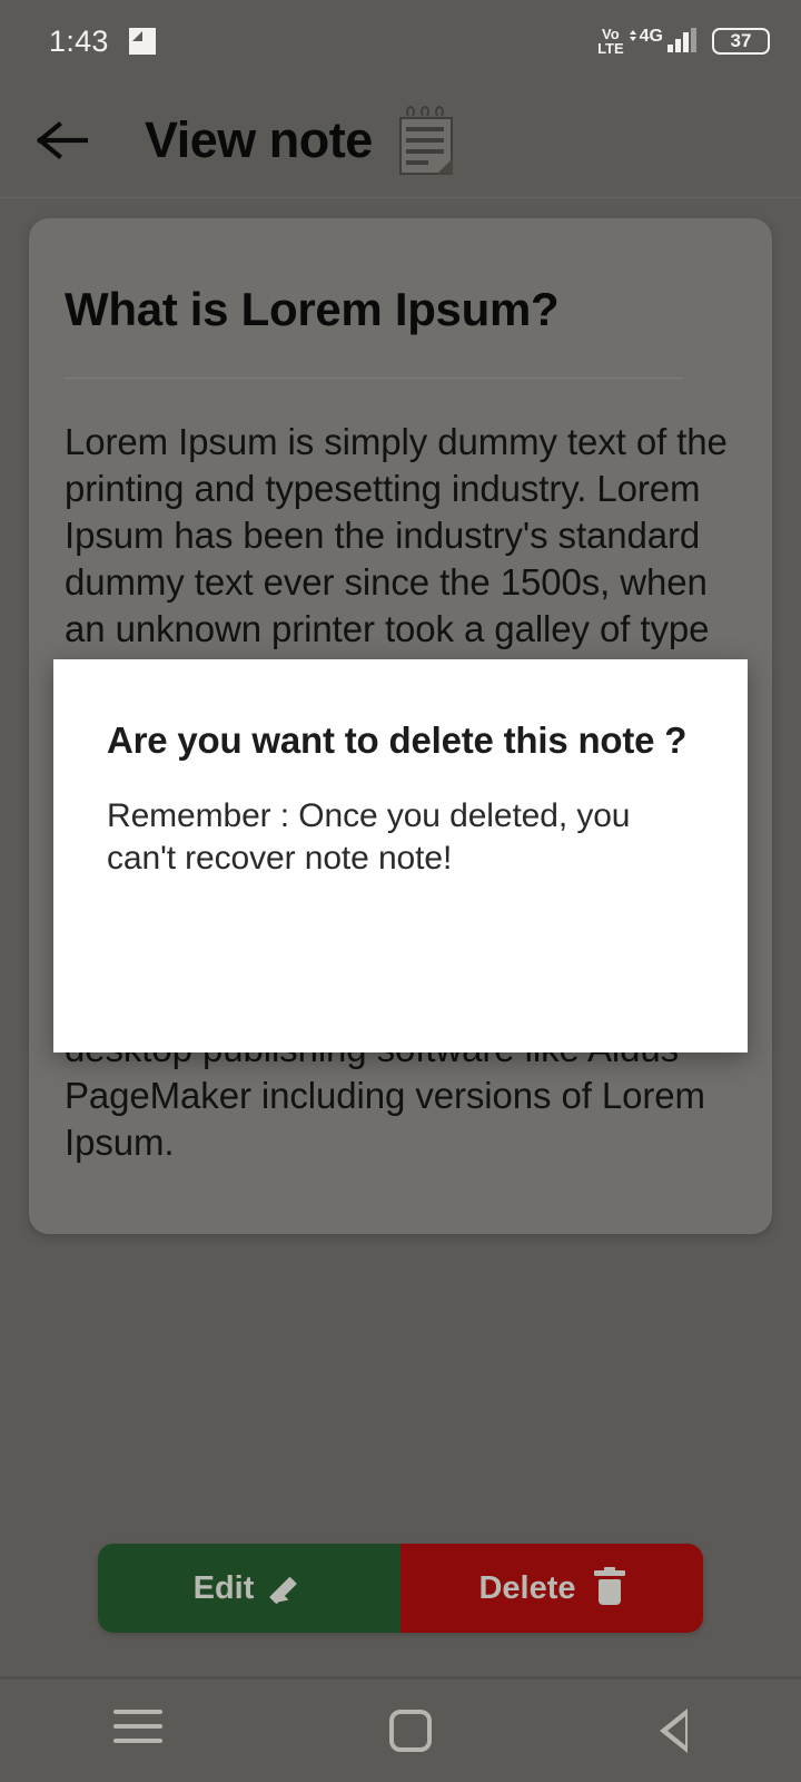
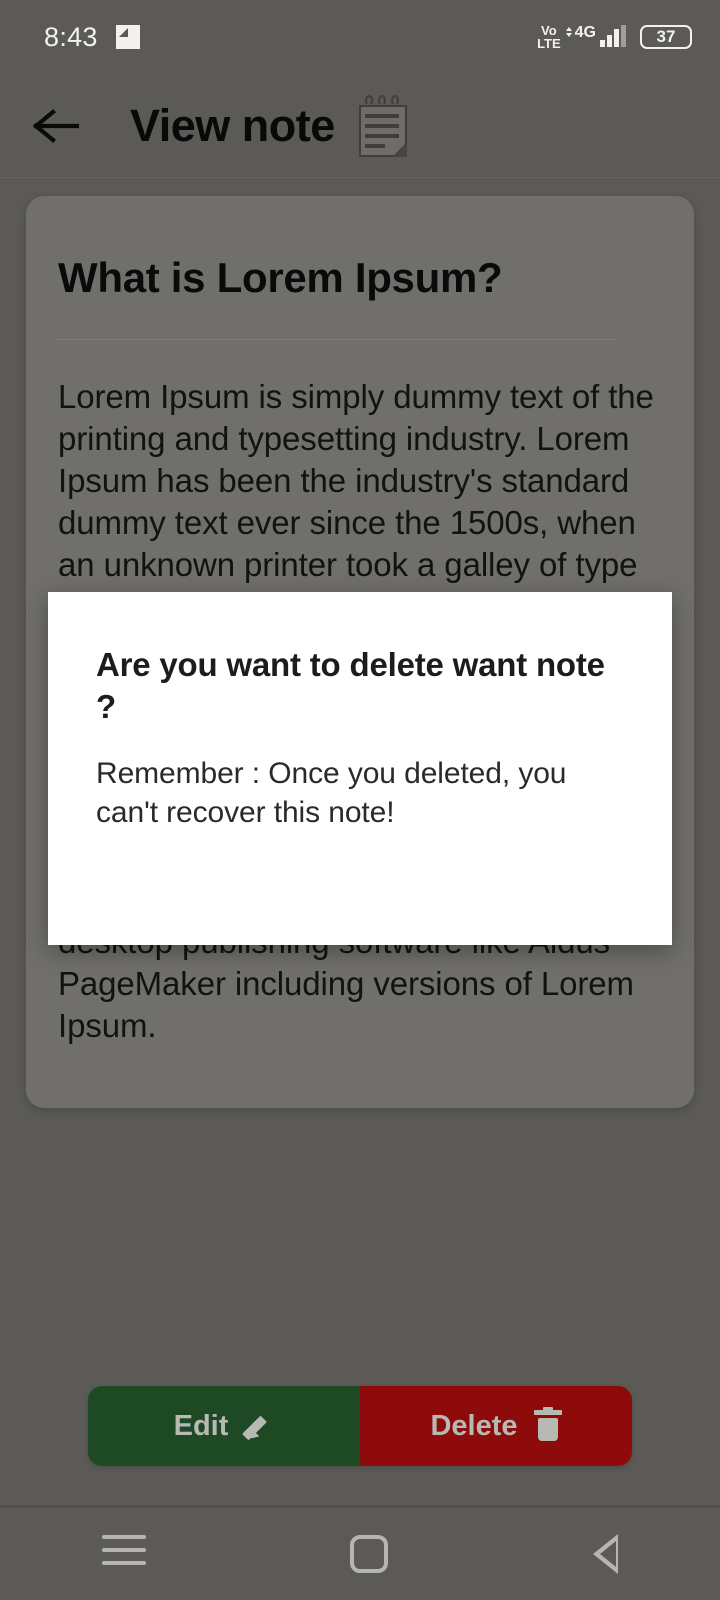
- 1:43
+ 8:43
  Vo
  LTE
  4G
  37
  View note
  What is Lorem Ipsum?
  Edit
  Delete
- Are you want to delete this note ?
+ Are you want to delete want note ?
- Remember : Once you deleted, you can't recover note note!
+ Remember : Once you deleted, you can't recover this note!
